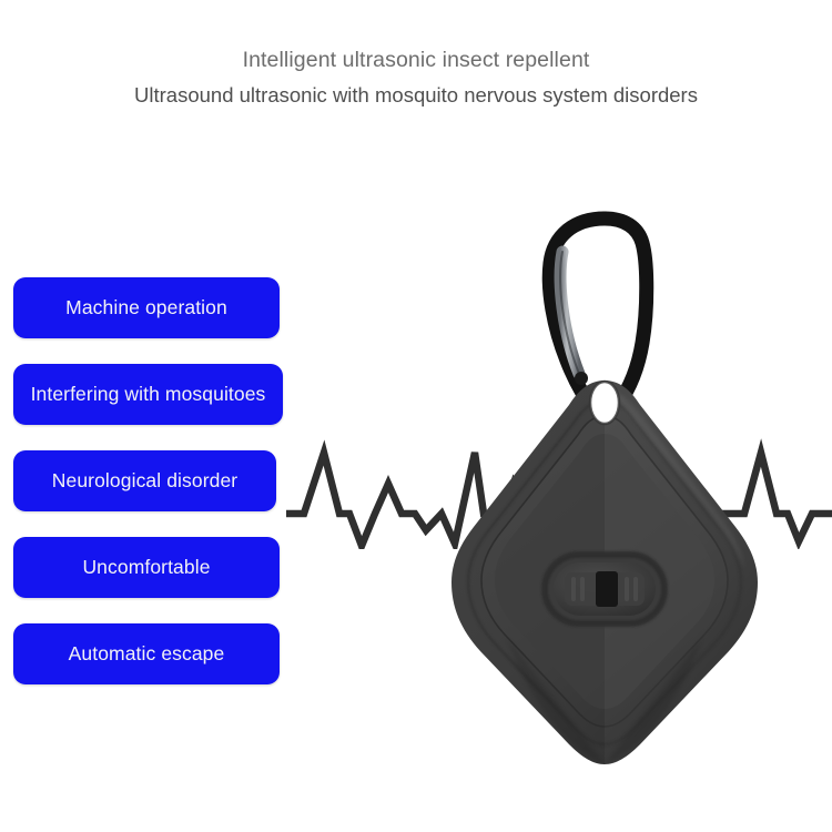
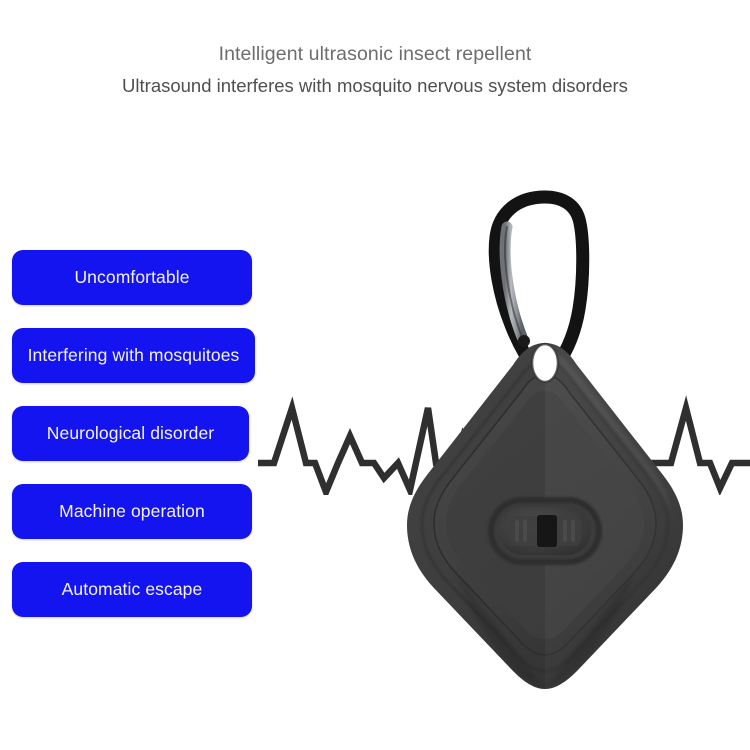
  Intelligent ultrasonic insect repellent
- Ultrasound ultrasonic with mosquito nervous system disorders
+ Ultrasound interferes with mosquito nervous system disorders
- Machine operation
+ Uncomfortable
  Interfering with mosquitoes
  Neurological disorder
- Uncomfortable
+ Machine operation
  Automatic escape
